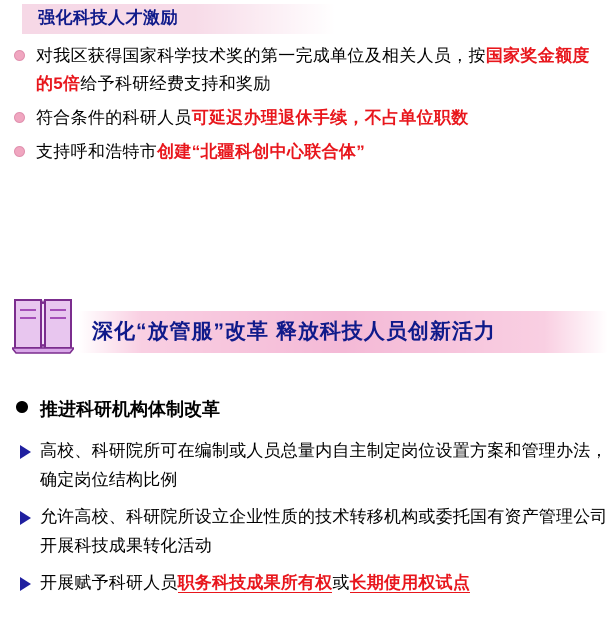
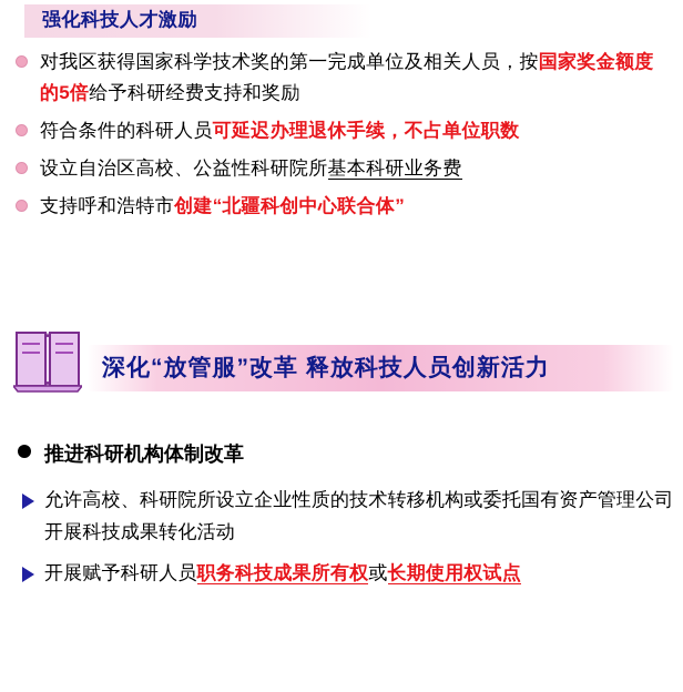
  强化科技人才激励
  对我区获得国家科学技术奖的第一完成单位及相关人员，按国家奖金额度的5倍给予科研经费支持和奖励
  符合条件的科研人员可延迟办理退休手续，不占单位职数
+ 设立自治区高校、公益性科研院所基本科研业务费
  支持呼和浩特市创建“北疆科创中心联合体”
  深化“放管服”改革 释放科技人员创新活力
  推进科研机构体制改革
- 高校、科研院所可在编制或人员总量内自主制定岗位设置方案和管理办法，确定岗位结构比例
  允许高校、科研院所设立企业性质的技术转移机构或委托国有资产管理公司开展科技成果转化活动
  开展赋予科研人员职务科技成果所有权或长期使用权试点
